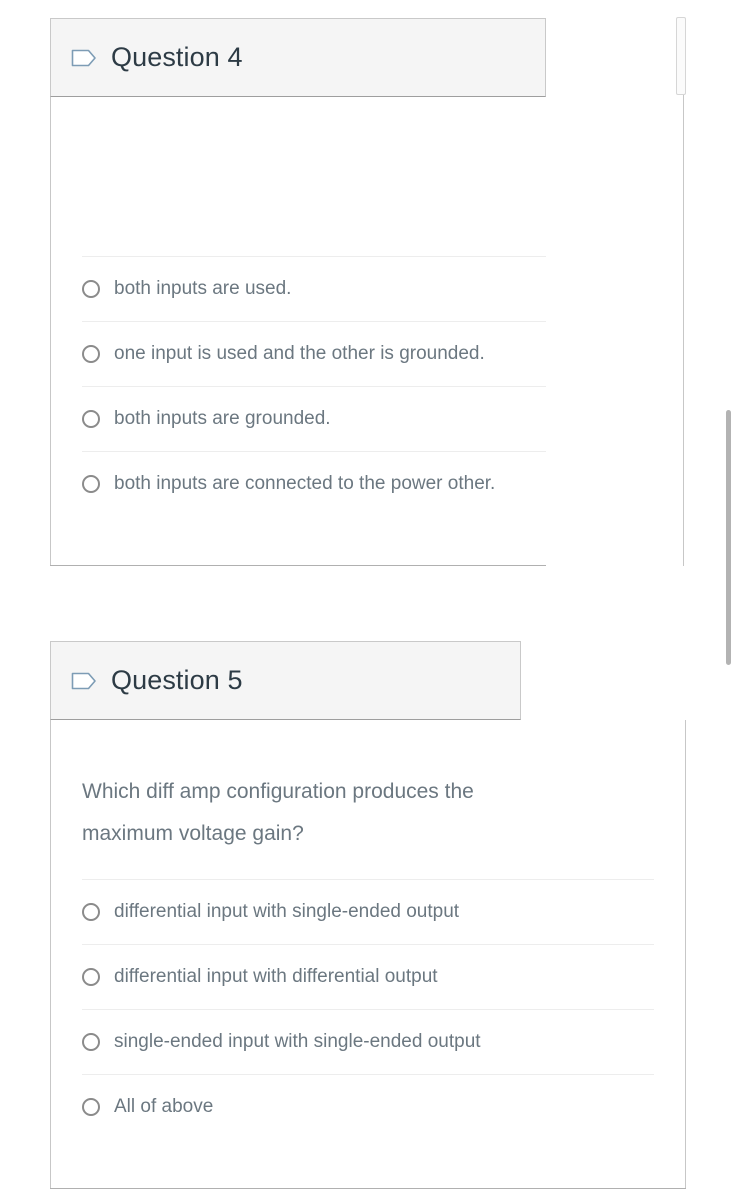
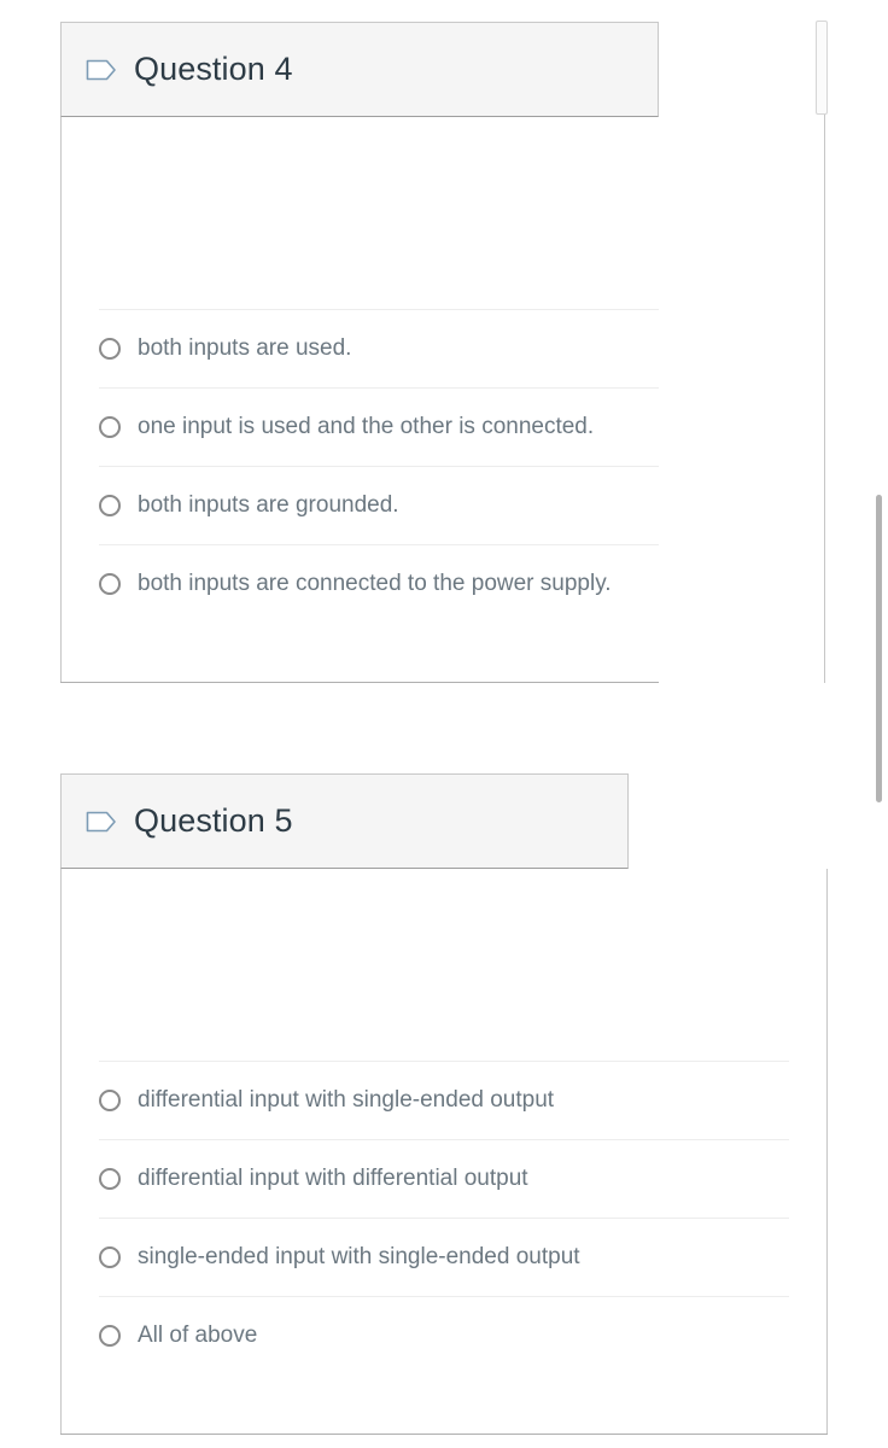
  Question 4
  both inputs are used.
- one input is used and the other is grounded.
+ one input is used and the other is connected.
  both inputs are grounded.
- both inputs are connected to the power other.
+ both inputs are connected to the power supply.
  Question 5
- Which diff amp configuration produces the
- maximum voltage gain?
  differential input with single-ended output
  differential input with differential output
  single-ended input with single-ended output
  All of above
